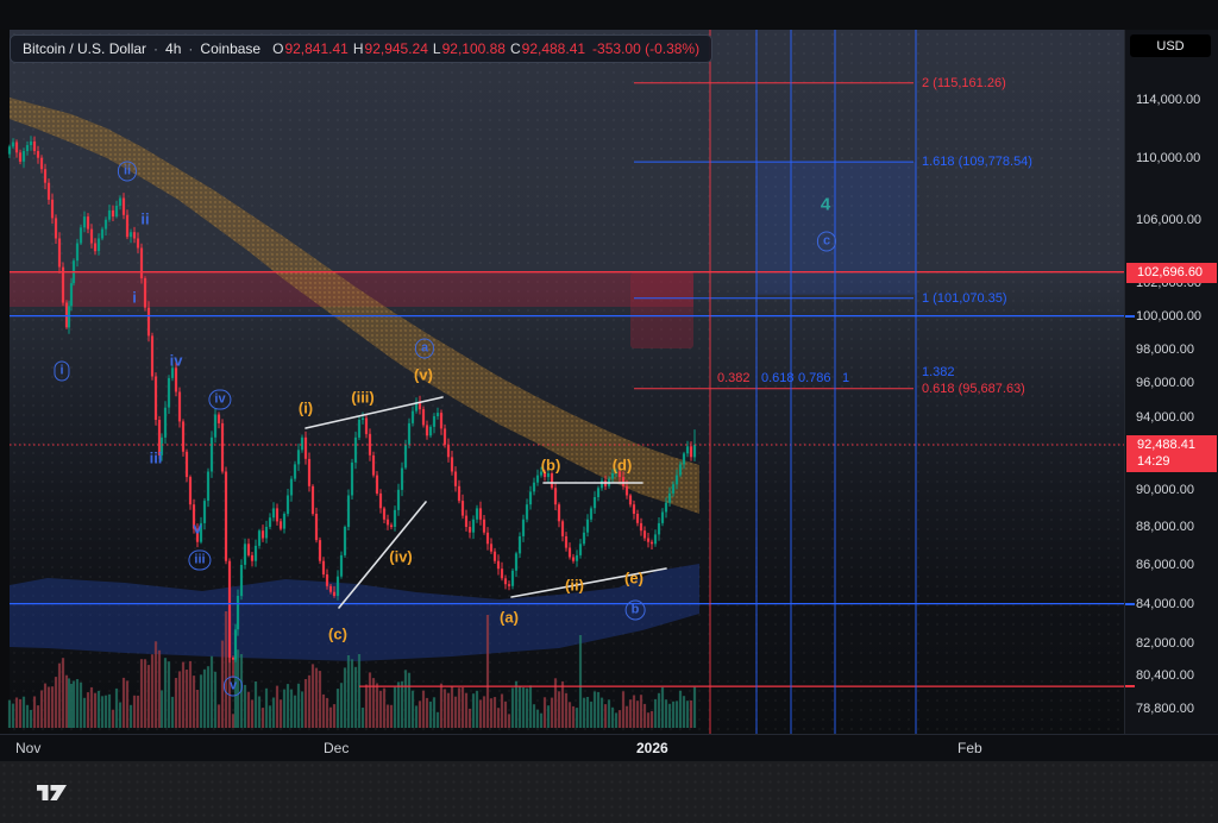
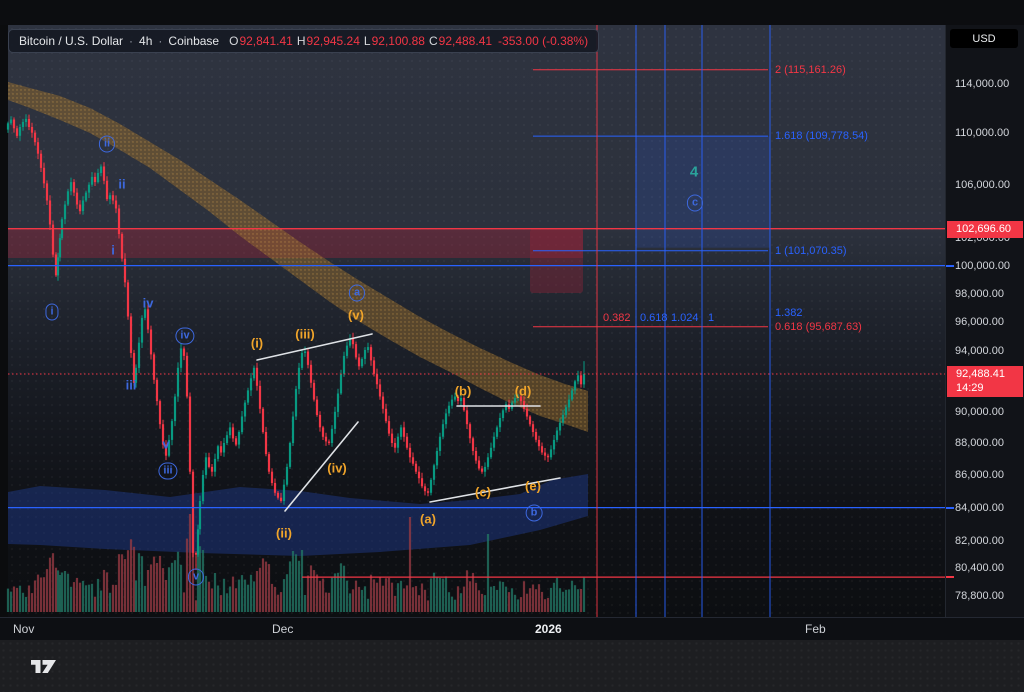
  ii
  i
  iv
  iii
  v
  a
  b
  c
  ii
  i
  iv
  iii
  v
  4
  (i)
  (iii)
  (v)
- (c)
+ (ii)
  (iv)
  (a)
  (b)
- (ii)
+ (c)
  (d)
  (e)
  2 (115,161.26)
  1.618 (109,778.54)
  1 (101,070.35)
  0.618 (95,687.63)
  0.382
  0.618
- 0.786
+ 1.024
  1
  1.382
  Bitcoin / U.S. Dollar
  ·
  4h
  ·
  Coinbase
  O92,841.41 H92,945.24 L92,100.88 C92,488.41
  -353.00 (-0.38%)
  USD
  114,000.00
  110,000.00
  106,000.00
  102,000.00
  100,000.00
  98,000.00
  96,000.00
  94,000.00
  90,000.00
  88,000.00
  86,000.00
  84,000.00
  82,000.00
  80,400.00
  78,800.00
  102,696.60
  92,488.41
  14:29
  Nov
  Dec
  2026
  Feb
